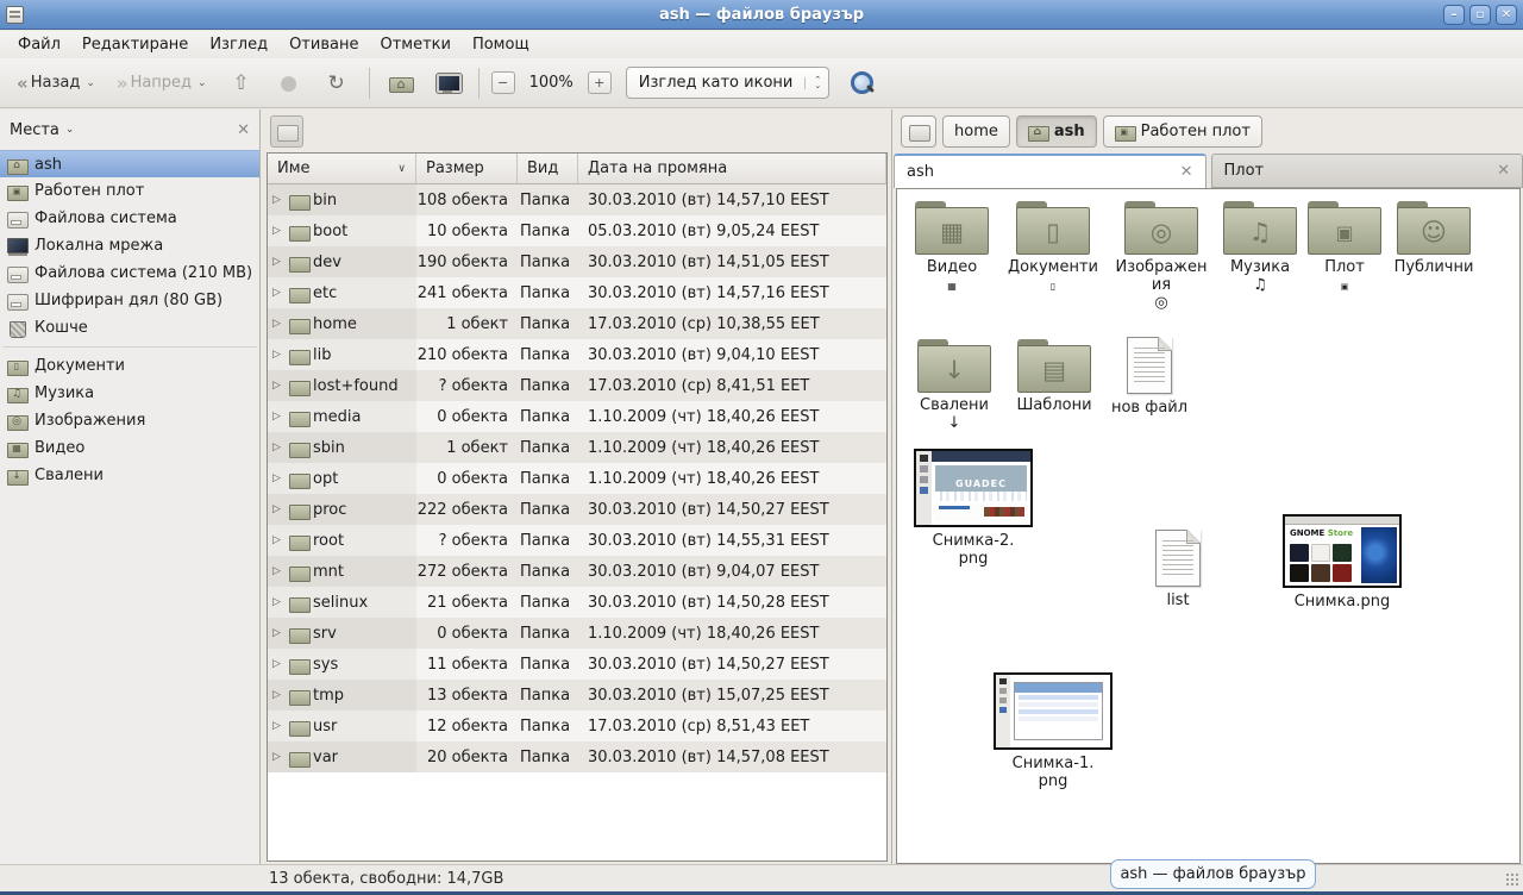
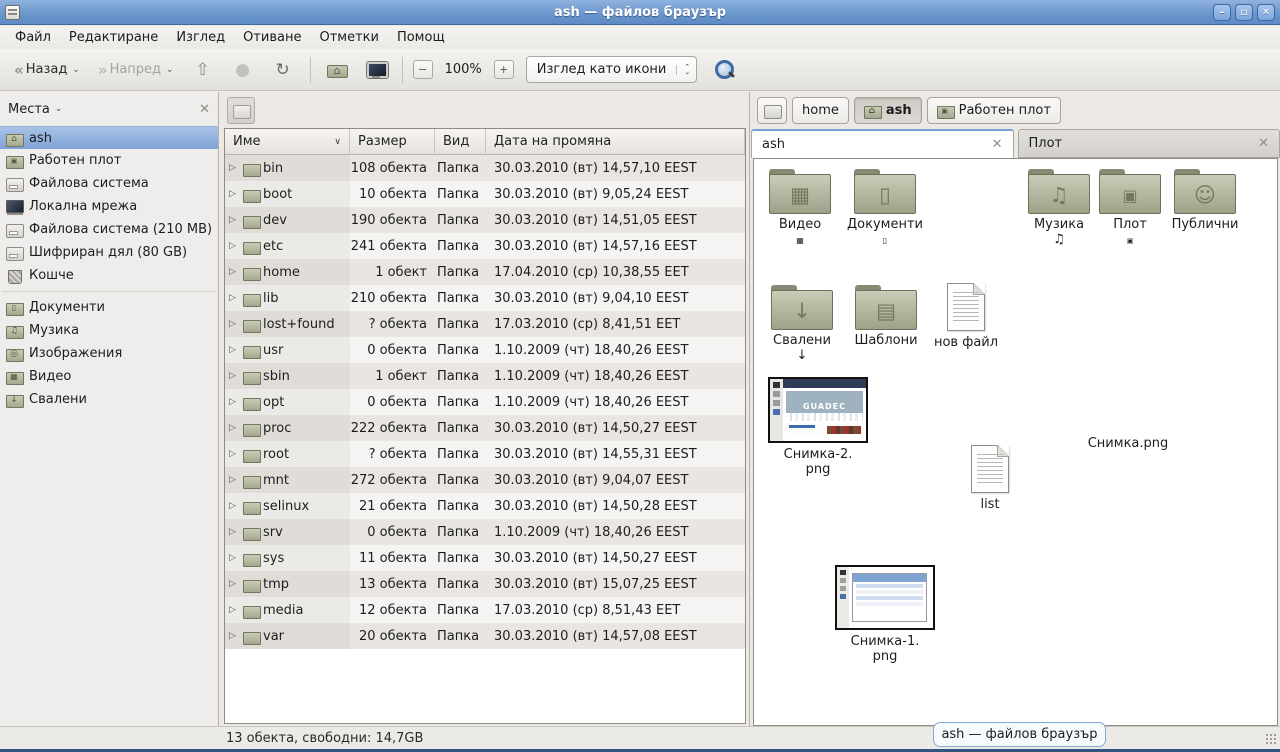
  ash — файлов браузър
  –
  ▫
  ✕
  Файл
  Редактиране
  Изглед
  Отиване
  Отметки
  Помощ
  «
  Назад
  ⌄
  »
  Напред
  ⌄
  ⇧
  ●
  ↻
  −
  100%
  +
  Изглед като икони
  ⌃
  ⌄
  Места
  ⌄
  ash
  Работен плот
  Файлова система
  Локална мрежа
  Файлова система (210 MB)
  Шифриран дял (80 GB)
  Кошче
  Документи
  Музика
  Изображения
  Видео
  Свалени
  Име
  ∨
  Размер
  Вид
  Дата на промяна
  bin
  108 обекта
  Папка
  30.03.2010 (вт) 14,57,10 EEST
  boot
  10 обекта
  Папка
- 05.03.2010 (вт) 9,05,24 EEST
+ 30.03.2010 (вт) 9,05,24 EEST
  dev
  190 обекта
  Папка
  30.03.2010 (вт) 14,51,05 EEST
  etc
  241 обекта
  Папка
  30.03.2010 (вт) 14,57,16 EEST
  home
  1 обект
  Папка
- 17.03.2010 (ср) 10,38,55 EET
+ 17.04.2010 (ср) 10,38,55 EET
  lib
  210 обекта
  Папка
  30.03.2010 (вт) 9,04,10 EEST
  lost+found
  ? обекта
  Папка
  17.03.2010 (ср) 8,41,51 EET
- media
+ usr
  0 обекта
  Папка
  1.10.2009 (чт) 18,40,26 EEST
  sbin
  1 обект
  Папка
  1.10.2009 (чт) 18,40,26 EEST
  opt
  0 обекта
  Папка
  1.10.2009 (чт) 18,40,26 EEST
  proc
  222 обекта
  Папка
  30.03.2010 (вт) 14,50,27 EEST
  root
  ? обекта
  Папка
  30.03.2010 (вт) 14,55,31 EEST
  mnt
  272 обекта
  Папка
  30.03.2010 (вт) 9,04,07 EEST
  selinux
  21 обекта
  Папка
  30.03.2010 (вт) 14,50,28 EEST
  srv
  0 обекта
  Папка
  1.10.2009 (чт) 18,40,26 EEST
  sys
  11 обекта
  Папка
  30.03.2010 (вт) 14,50,27 EEST
  tmp
  13 обекта
  Папка
  30.03.2010 (вт) 15,07,25 EEST
- usr
+ media
  12 обекта
  Папка
  17.03.2010 (ср) 8,51,43 EET
  var
  20 обекта
  Папка
  30.03.2010 (вт) 14,57,08 EEST
  home
  ash
  Работен плот
  ash
  Плот
  Видео
  Документи
- Изображен
- ия
  Музика
  Плот
  Публични
  Свалени
  Шаблони
  нов файл
  GUADEC
  Снимка-2.
  png
  list
- GNOME Store
  Снимка.png
  Снимка-1.
  png
  13 обекта, свободни: 14,7GB
  ash — файлов браузър
